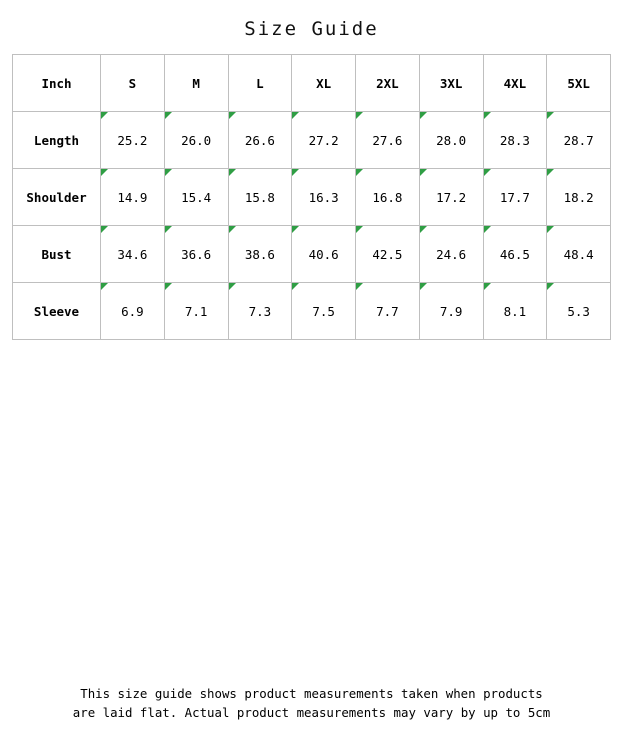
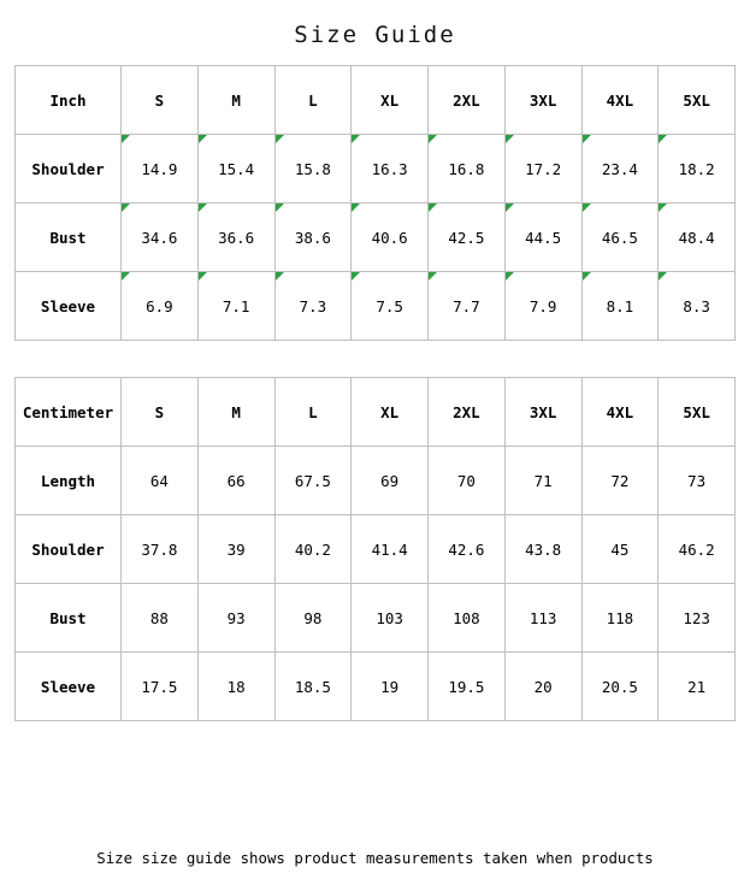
  Size Guide
  Inch	S	M	L	XL	2XL	3XL	4XL	5XL
- Length	25.2	26.0	26.6	27.2	27.6	28.0	28.3	28.7
- Shoulder	14.9	15.4	15.8	16.3	16.8	17.2	17.7	18.2
+ Shoulder	14.9	15.4	15.8	16.3	16.8	17.2	23.4	18.2
- Bust	34.6	36.6	38.6	40.6	42.5	24.6	46.5	48.4
+ Bust	34.6	36.6	38.6	40.6	42.5	44.5	46.5	48.4
- Sleeve	6.9	7.1	7.3	7.5	7.7	7.9	8.1	5.3
+ Sleeve	6.9	7.1	7.3	7.5	7.7	7.9	8.1	8.3
+ Centimeter	S	M	L	XL	2XL	3XL	4XL	5XL
+ Length	64	66	67.5	69	70	71	72	73
+ Shoulder	37.8	39	40.2	41.4	42.6	43.8	45	46.2
+ Bust	88	93	98	103	108	113	118	123
+ Sleeve	17.5	18	18.5	19	19.5	20	20.5	21
- This size guide shows product measurements taken when products
+ Size size guide shows product measurements taken when products
- are laid flat. Actual product measurements may vary by up to 5cm
